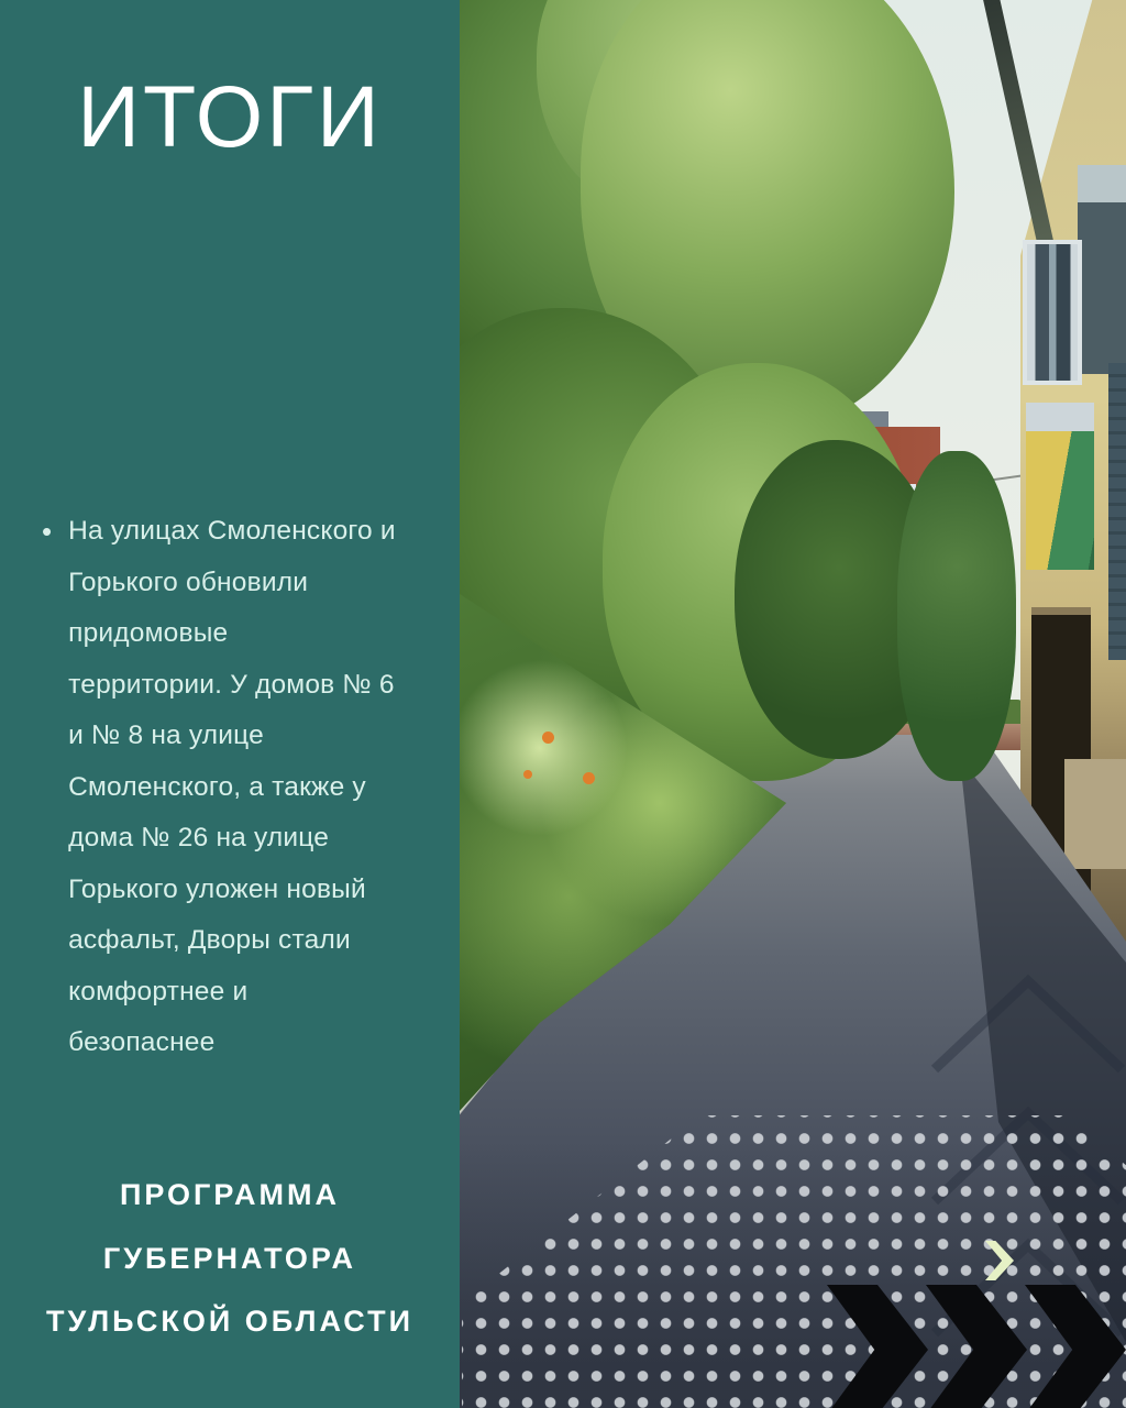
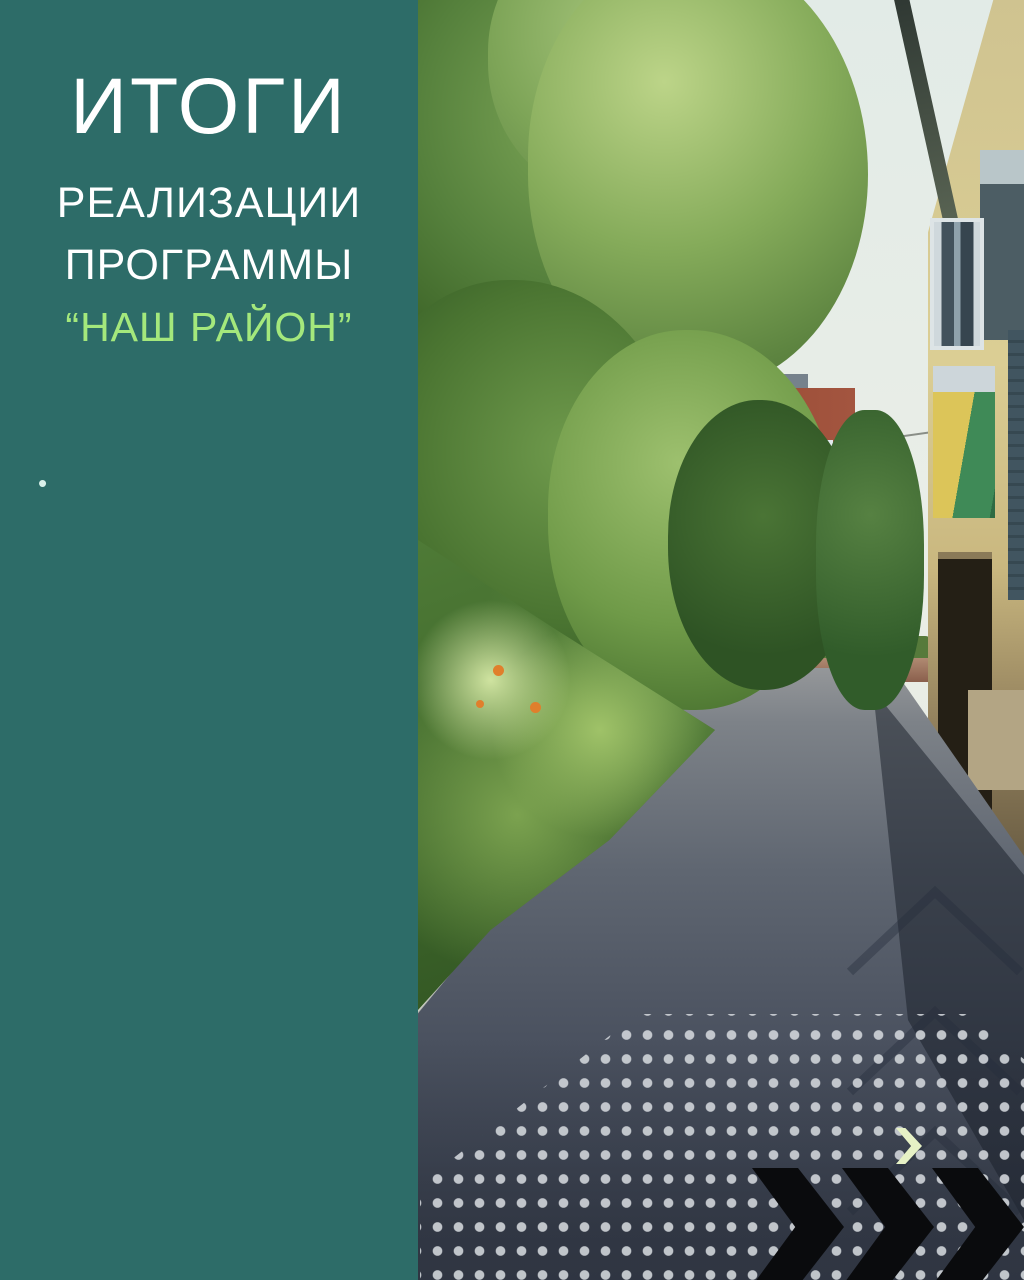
  ИТОГИ
+ РЕАЛИЗАЦИИ
+ ПРОГРАММЫ
+ “НАШ РАЙОН”
  •
- На улицах Смоленского и
- Горького обновили
- придомовые
- территории. У домов № 6
- и № 8 на улице
- Смоленского, а также у
- дома № 26 на улице
- Горького уложен новый
- асфальт, Дворы стали
- комфортнее и
- безопаснее
- ПРОГРАММА
- ГУБЕРНАТОРА
- ТУЛЬСКОЙ ОБЛАСТИ
